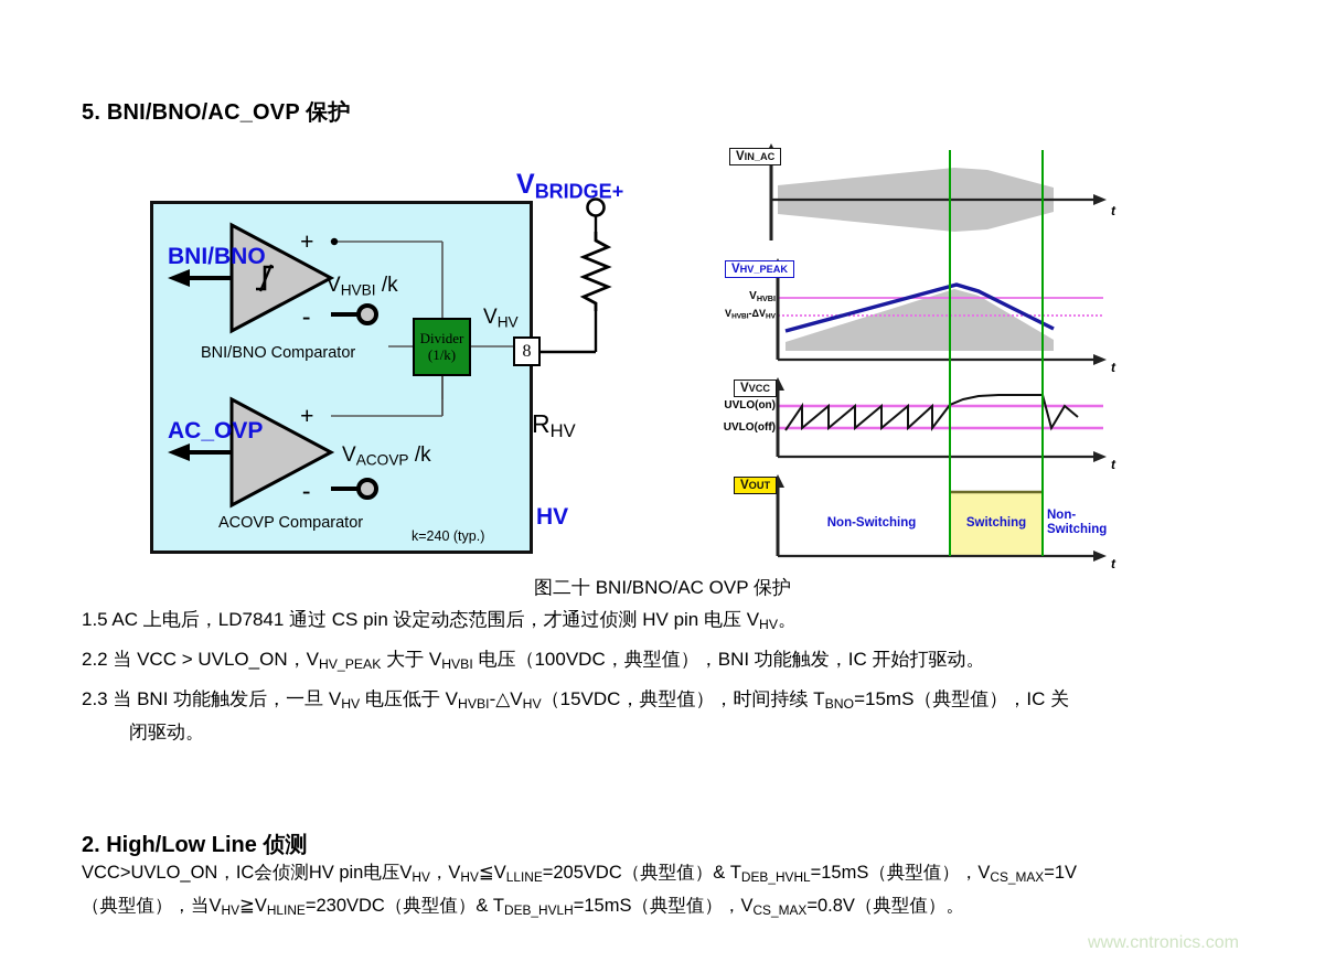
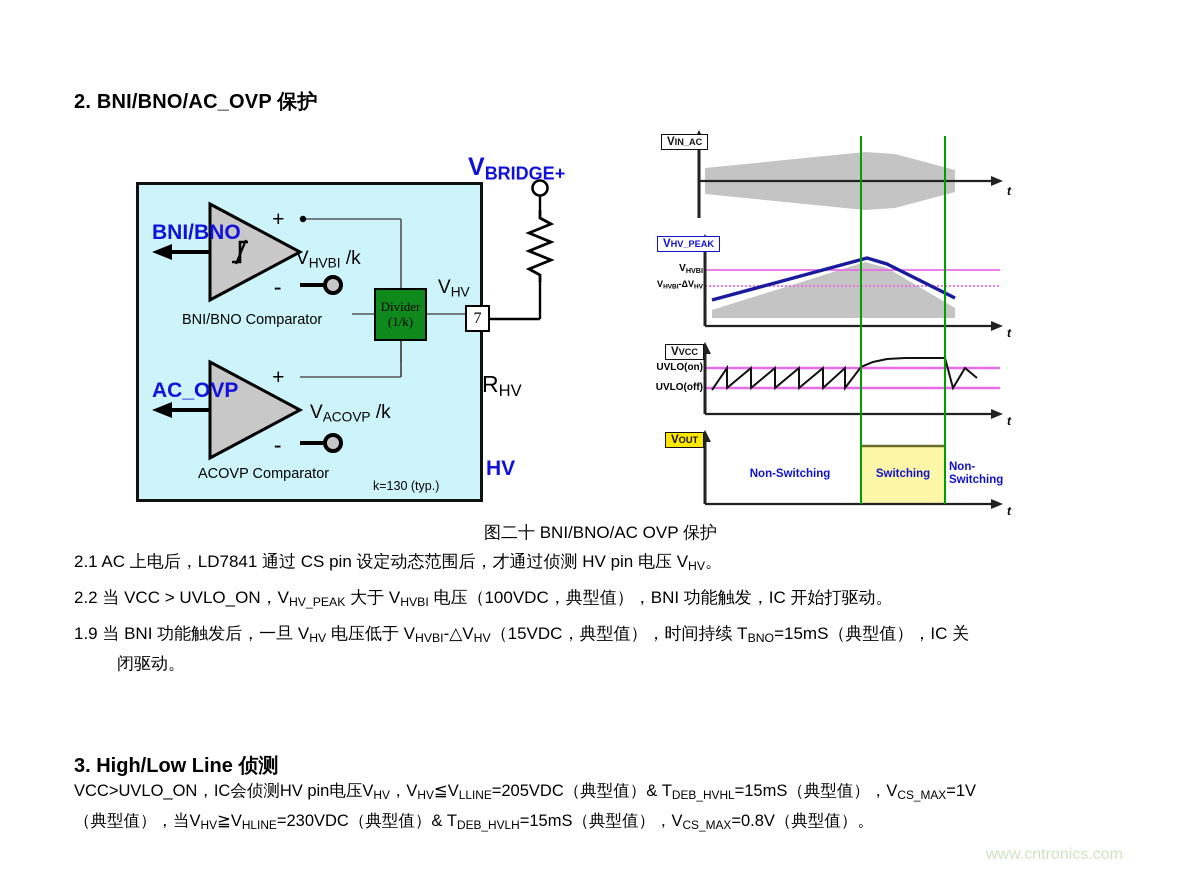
- 5. BNI/BNO/AC_OVP 保护
+ 2. BNI/BNO/AC_OVP 保护
  +
  -
  +
  -
  Divider
  (1/k)
- 8
+ 7
  VBRIDGE+
  BNI/BNO
  AC_OVP
  HV
  BNI/BNO Comparator
  ACOVP Comparator
- k=240 (typ.)
+ k=130 (typ.)
  VHVBI /k
  VACOVP /k
  VHV
  RHV
  V
  IN_AC
  V
  HV_PEAK
  V
  VCC
  V
  OUT
  VHVBI
  UVLO(on)
  UVLO(off)
  Non-Switching
  Switching
  Non-
  Switching
  t
  t
  t
  t
  图二十 BNI/BNO/AC OVP 保护
- 1.5 AC 上电后，LD7841 通过 CS pin 设定动态范围后，才通过侦测 HV pin 电压 VHV。
+ 2.1 AC 上电后，LD7841 通过 CS pin 设定动态范围后，才通过侦测 HV pin 电压 VHV。
  2.2 当 VCC > UVLO_ON，VHV_PEAK 大于 VHVBI 电压（100VDC，典型值），BNI 功能触发，IC 开始打驱动。
- 2.3 当 BNI 功能触发后，一旦 VHV 电压低于 VHVBI-△VHV（15VDC，典型值），时间持续 TBNO=15mS（典型值），IC 关
+ 1.9 当 BNI 功能触发后，一旦 VHV 电压低于 VHVBI-△VHV（15VDC，典型值），时间持续 TBNO=15mS（典型值），IC 关
  闭驱动。
- 2. High/Low Line 侦测
+ 3. High/Low Line 侦测
  VCC>UVLO_ON，IC会侦测HV pin电压VHV，VHV≦VLLINE=205VDC（典型值）& TDEB_HVHL=15mS（典型值），VCS_MAX=1V
  （典型值），当VHV≧VHLINE=230VDC（典型值）& TDEB_HVLH=15mS（典型值），VCS_MAX=0.8V（典型值）。
  www.cntronics.com
